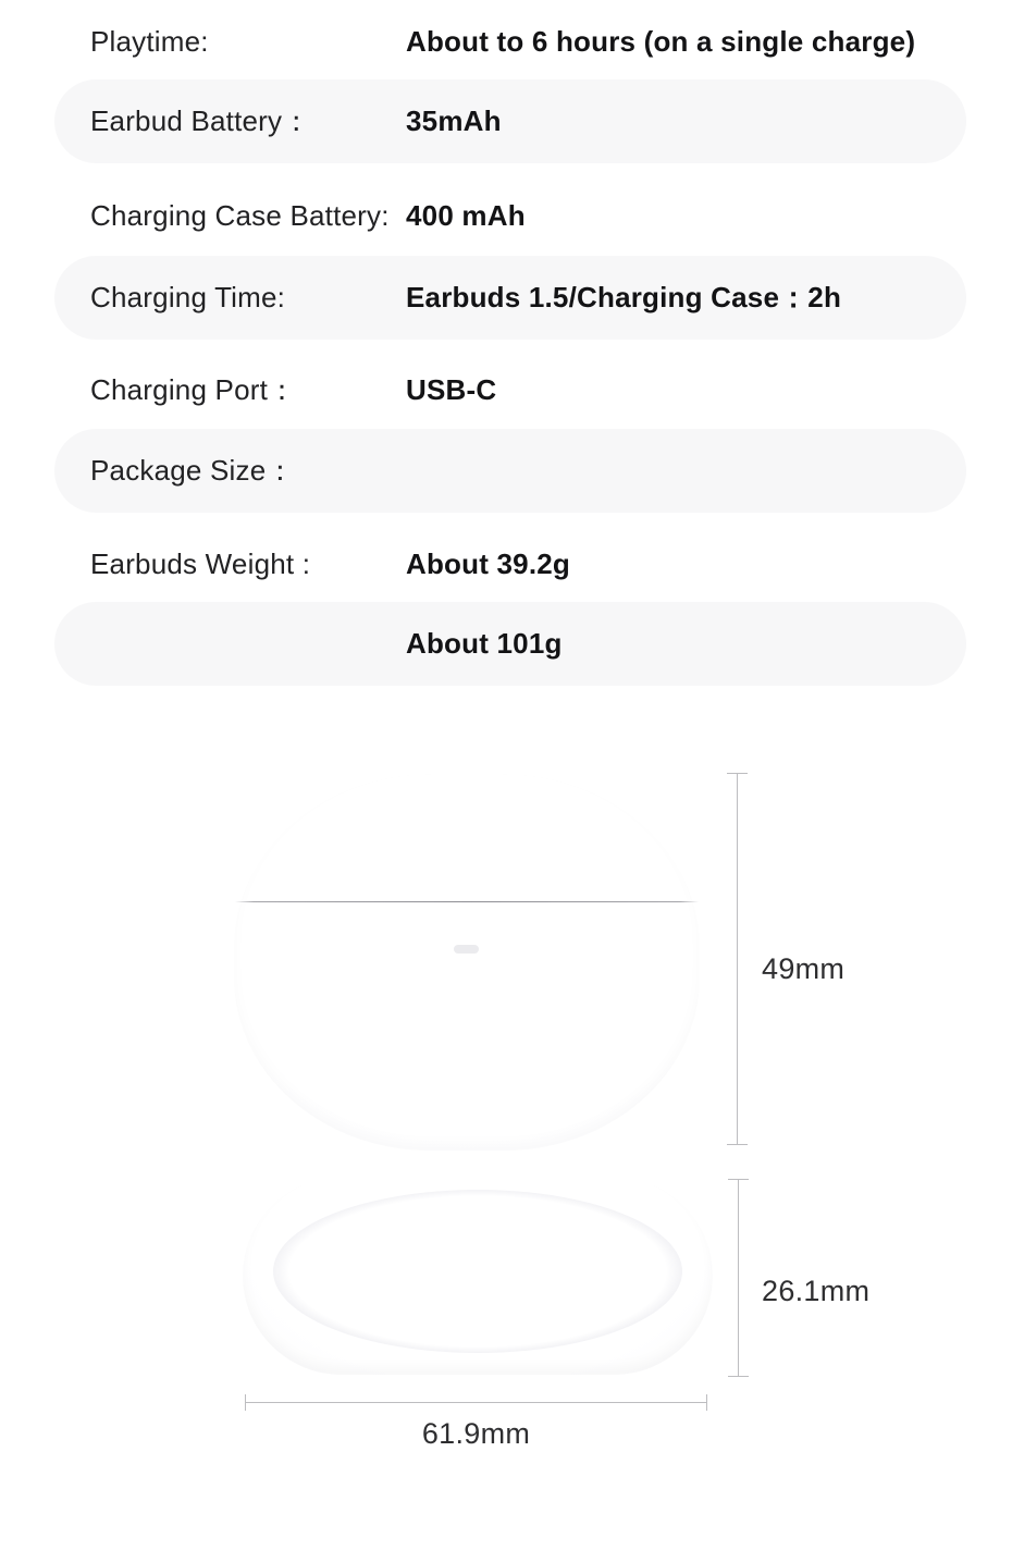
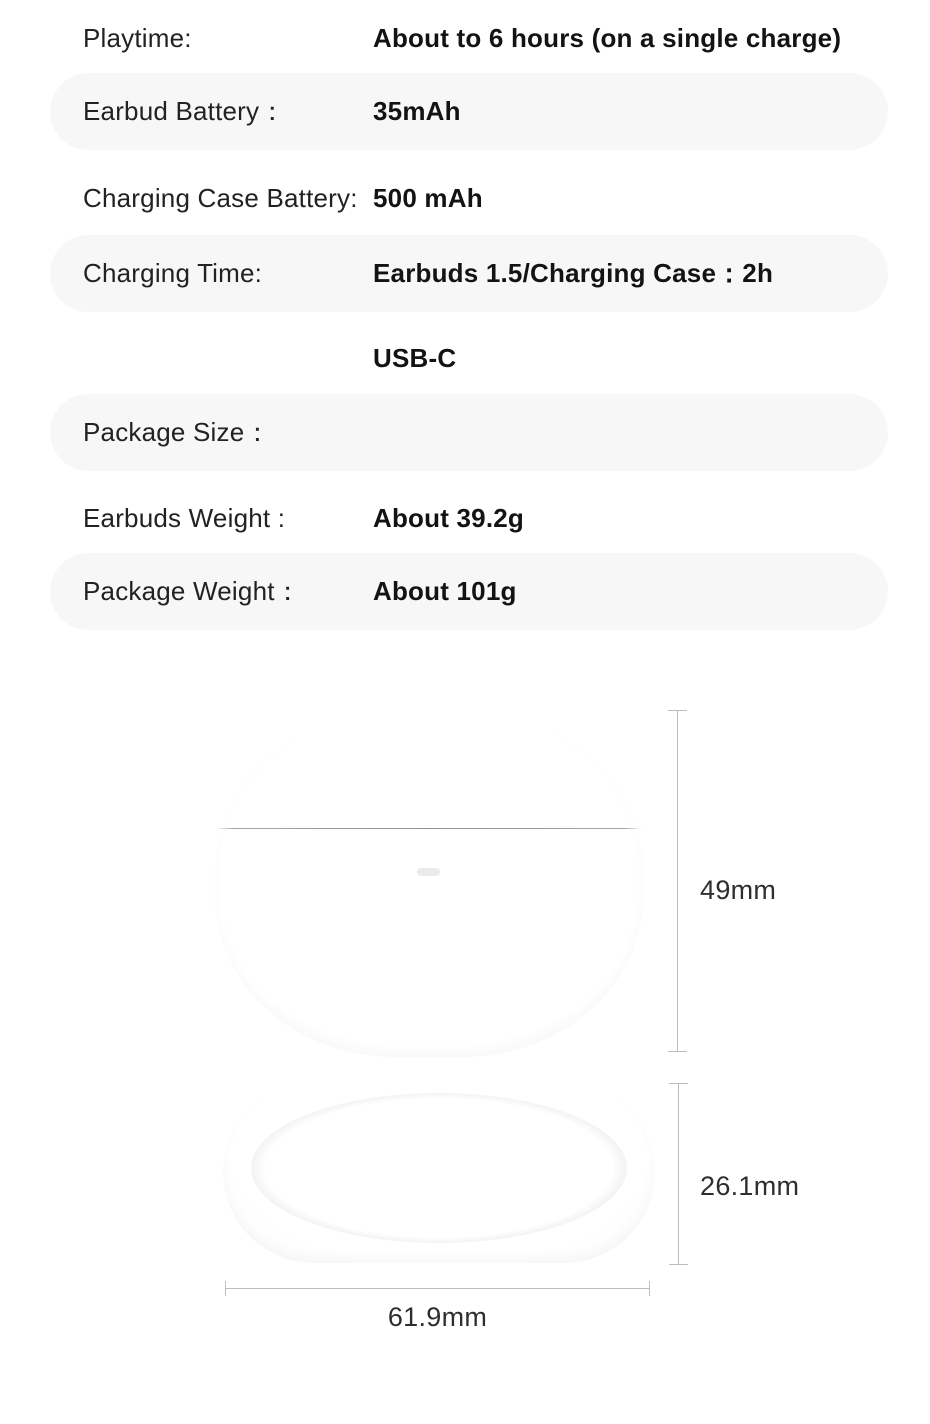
  Playtime:
  About to 6 hours (on a single charge)
  Earbud Battery：
  35mAh
  Charging Case Battery:
- 400 mAh
+ 500 mAh
  Charging Time:
  Earbuds 1.5/Charging Case：2h
- Charging Port：
  USB-C
  Package Size：
  Earbuds Weight :
  About 39.2g
+ Package Weight：
  About 101g
  49mm
  26.1mm
  61.9mm
